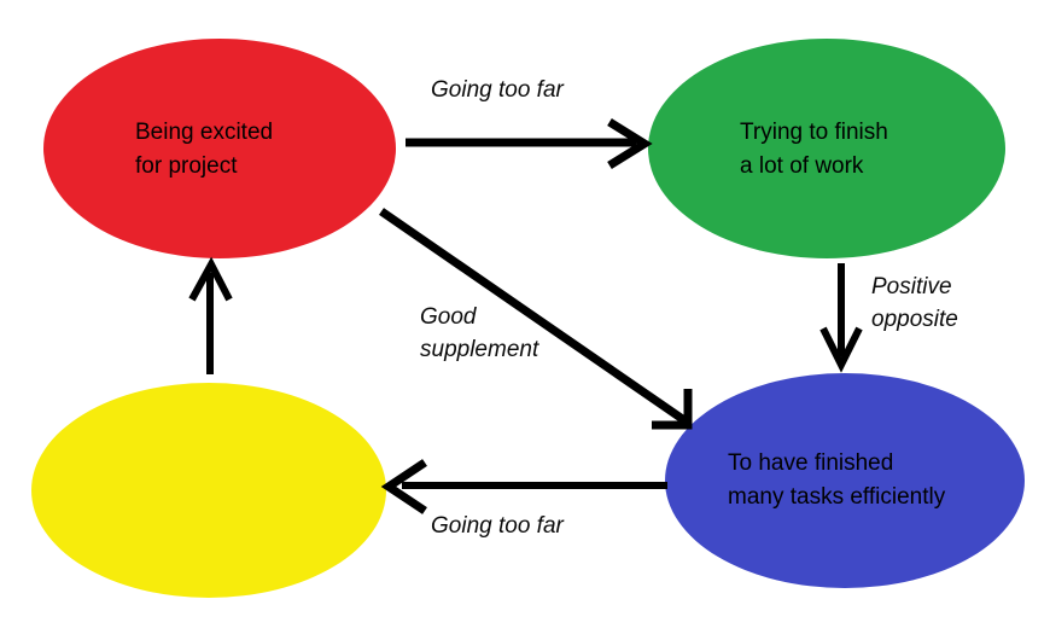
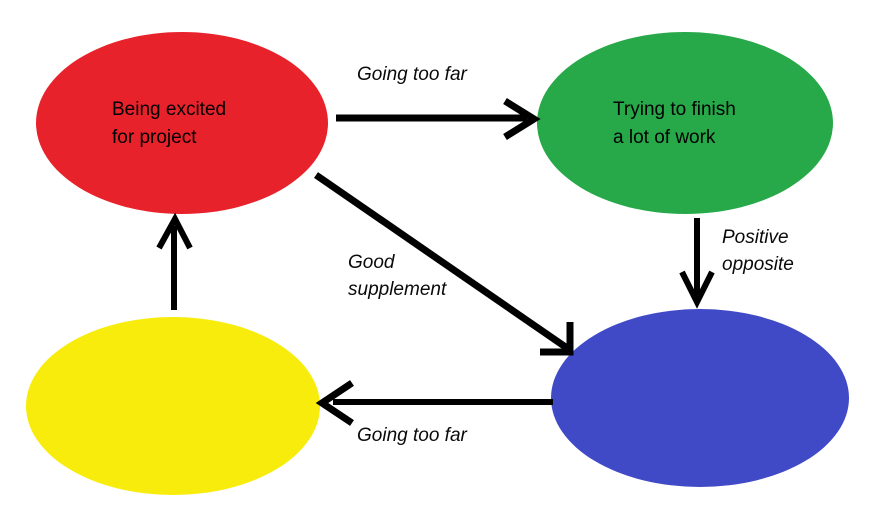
  Being excited
  for project
  Trying to finish
  a lot of work
- To have finished
- many tasks efficiently
  Going too far
  Positive
  opposite
  Going too far
  Good
  supplement
